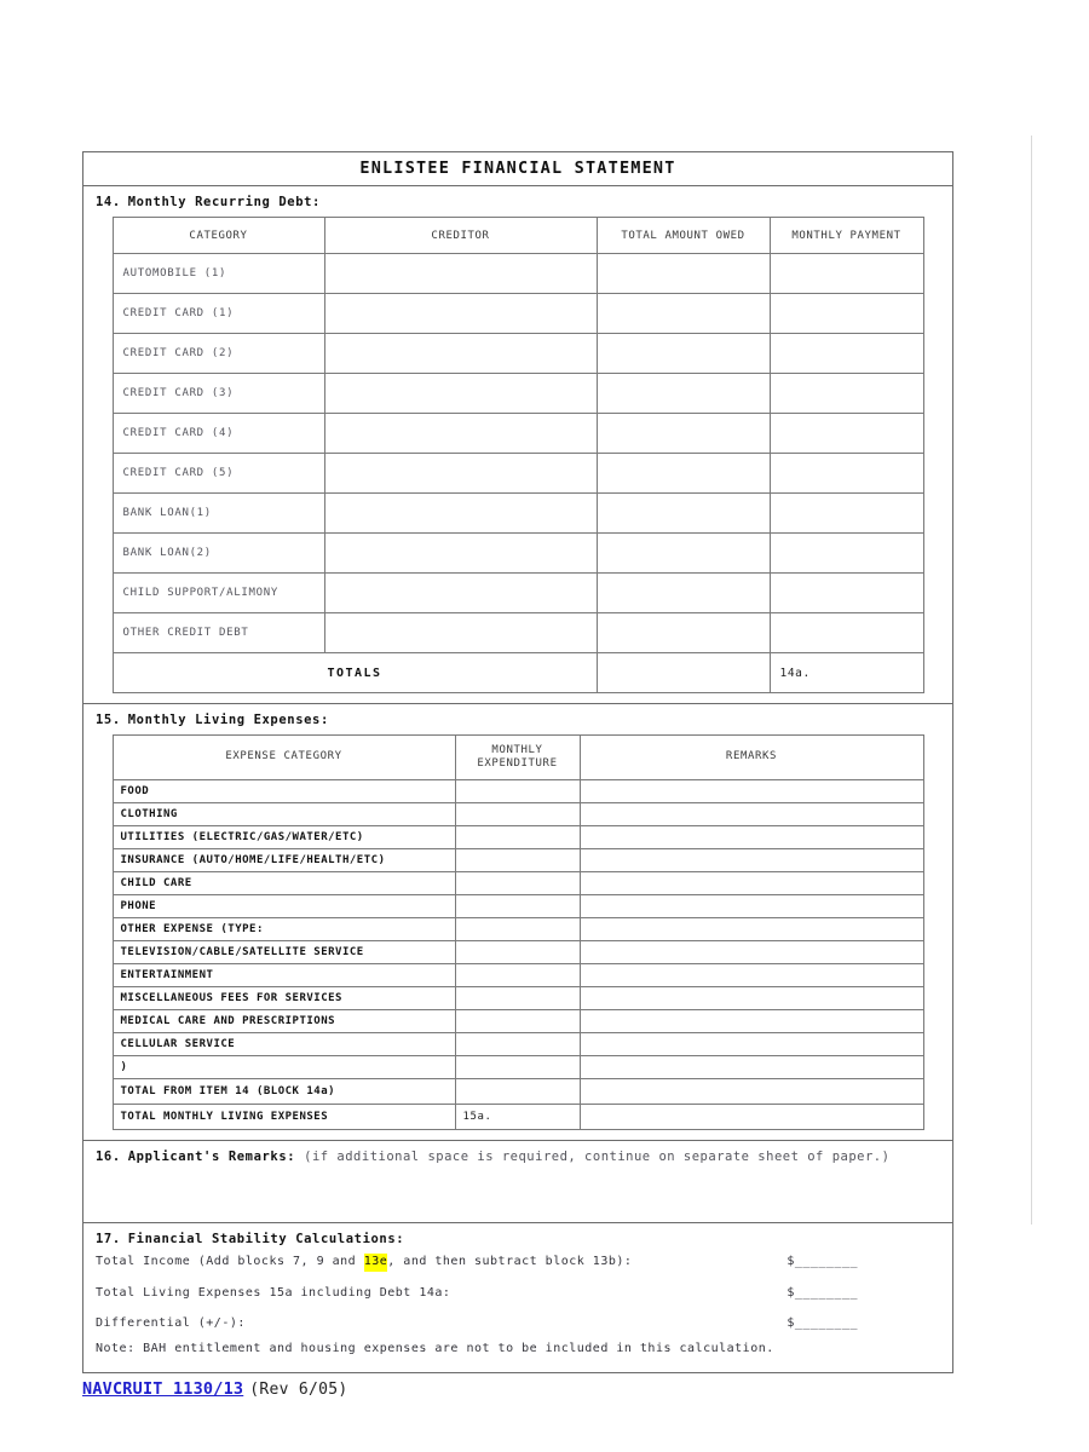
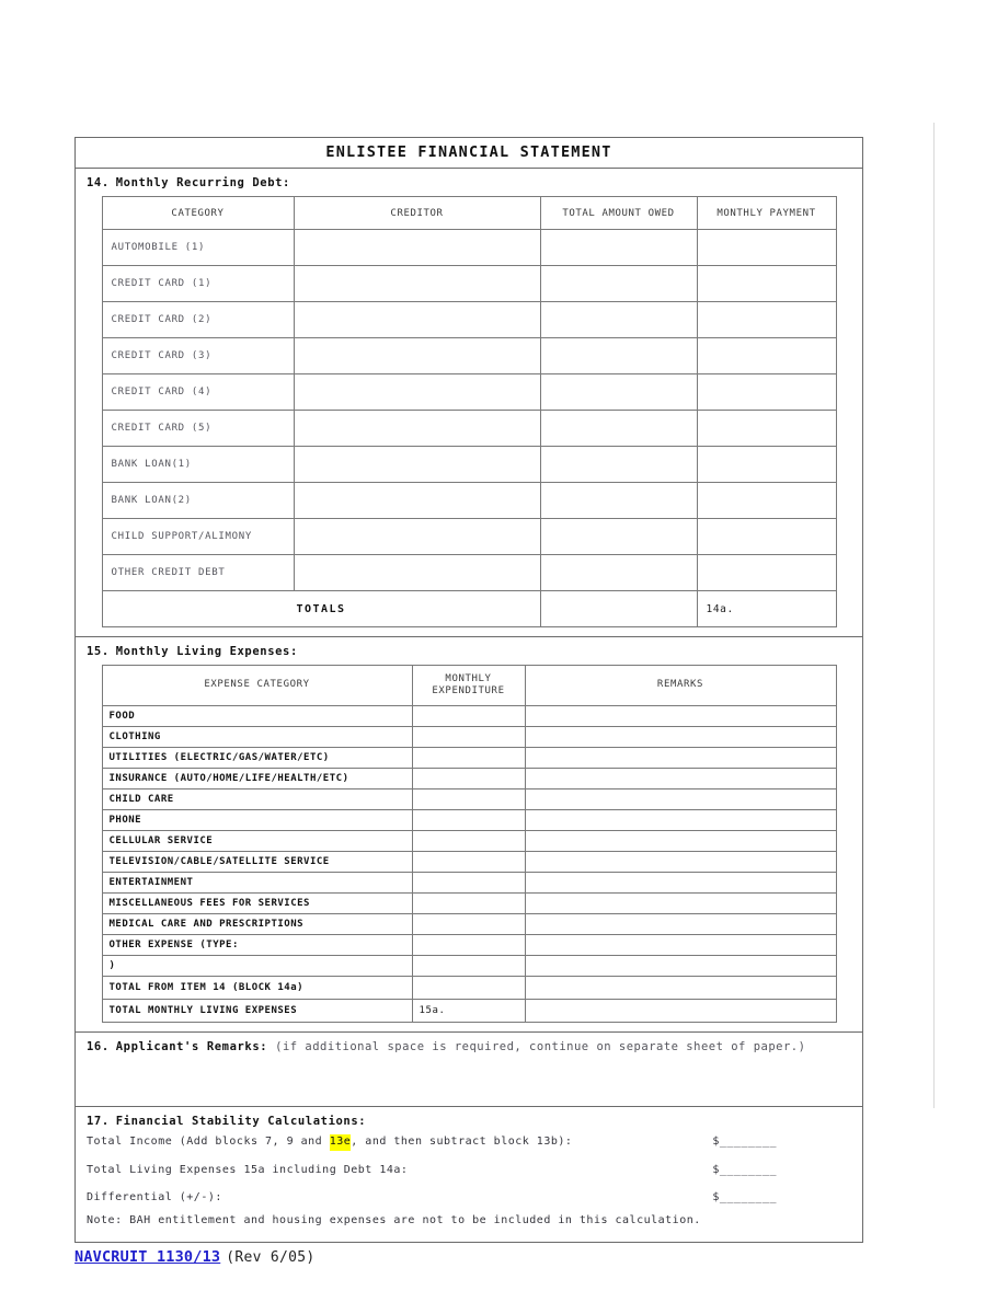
  ENLISTEE FINANCIAL STATEMENT
  14. Monthly Recurring Debt:
  CATEGORY	CREDITOR	TOTAL AMOUNT OWED	MONTHLY PAYMENT
  AUTOMOBILE (1)
  CREDIT CARD (1)
  CREDIT CARD (2)
  CREDIT CARD (3)
  CREDIT CARD (4)
  CREDIT CARD (5)
  BANK LOAN(1)
  BANK LOAN(2)
  CHILD SUPPORT/ALIMONY
  OTHER CREDIT DEBT
  TOTALS		14a.
  15. Monthly Living Expenses:
  EXPENSE CATEGORY	MONTHLY EXPENDITURE	REMARKS
  FOOD
  CLOTHING
  UTILITIES (ELECTRIC/GAS/WATER/ETC)
  INSURANCE (AUTO/HOME/LIFE/HEALTH/ETC)
  CHILD CARE
  PHONE
- OTHER EXPENSE (TYPE:
+ CELLULAR SERVICE
  TELEVISION/CABLE/SATELLITE SERVICE
  ENTERTAINMENT
  MISCELLANEOUS FEES FOR SERVICES
  MEDICAL CARE AND PRESCRIPTIONS
- CELLULAR SERVICE
+ OTHER EXPENSE (TYPE:
  )
  TOTAL FROM ITEM 14 (BLOCK 14a)
  TOTAL MONTHLY LIVING EXPENSES	15a.
  16. Applicant's Remarks: (if additional space is required, continue on separate sheet of paper.)
  17. Financial Stability Calculations:
  Total Income (Add blocks 7, 9 and
  13e
  , and then subtract block 13b):
  $________
  Total Living Expenses 15a including Debt 14a:
  $________
  Differential (+/-):
  $________
  Note: BAH entitlement and housing expenses are not to be included in this calculation.
  NAVCRUIT 1130/13 (Rev 6/05)
